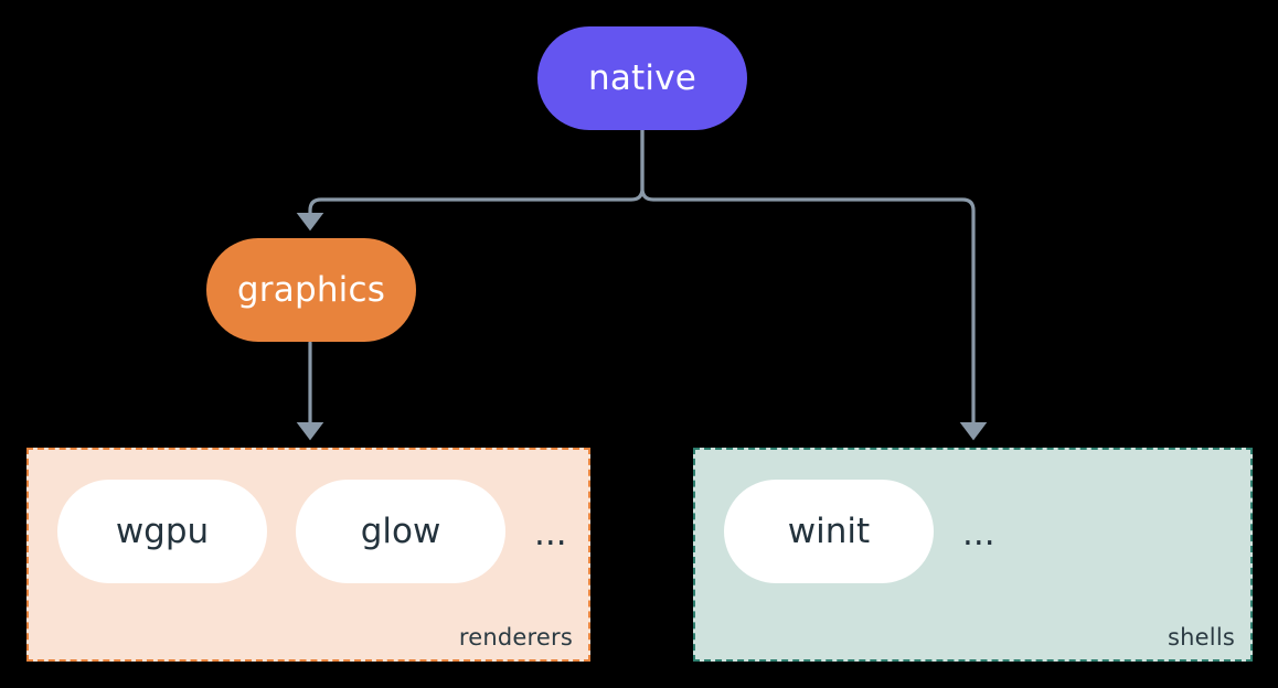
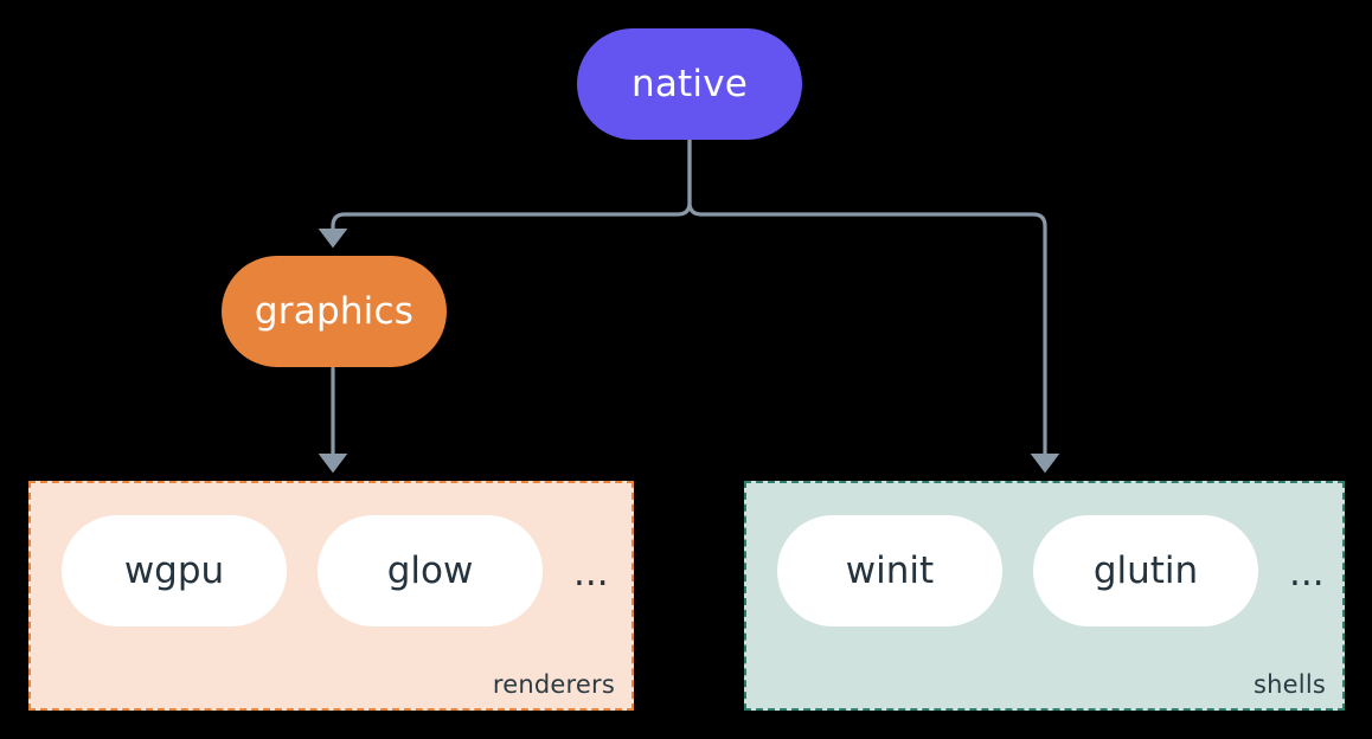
  native
  graphics
  wgpu
  glow
  ...
  renderers
  winit
+ glutin
  ...
  shells
